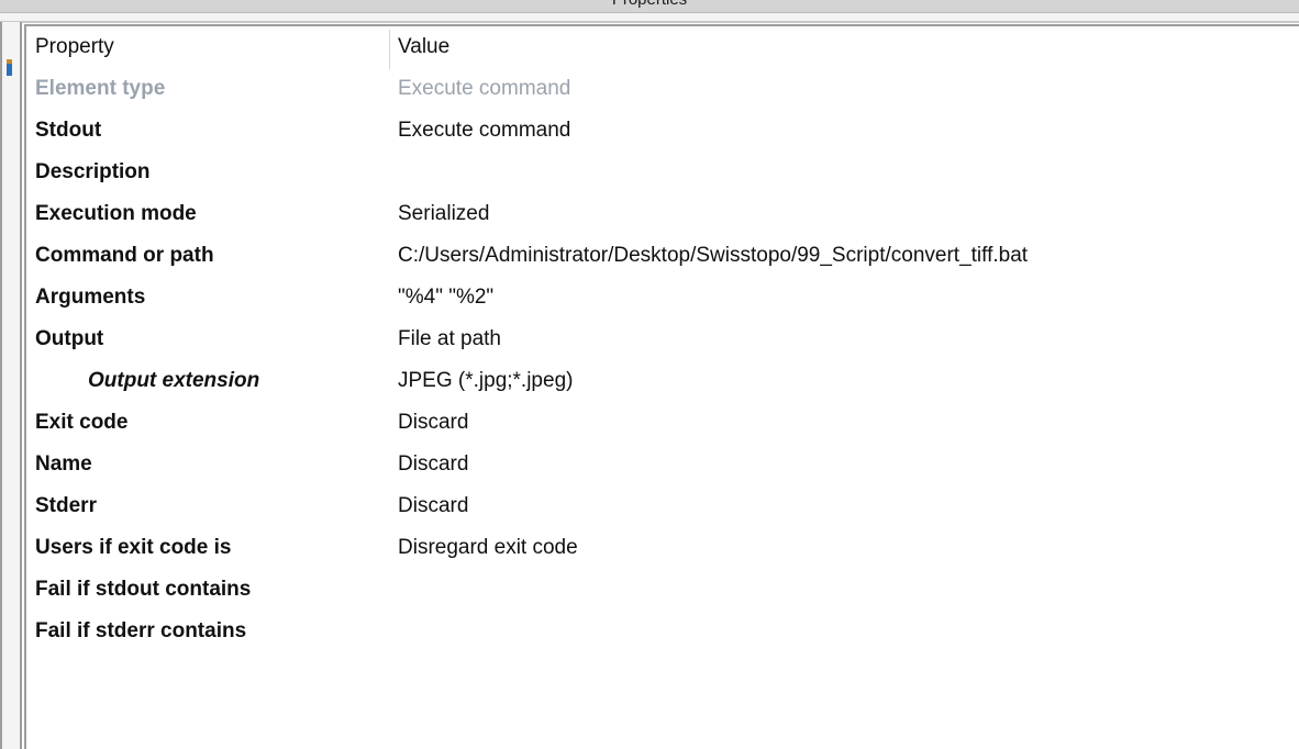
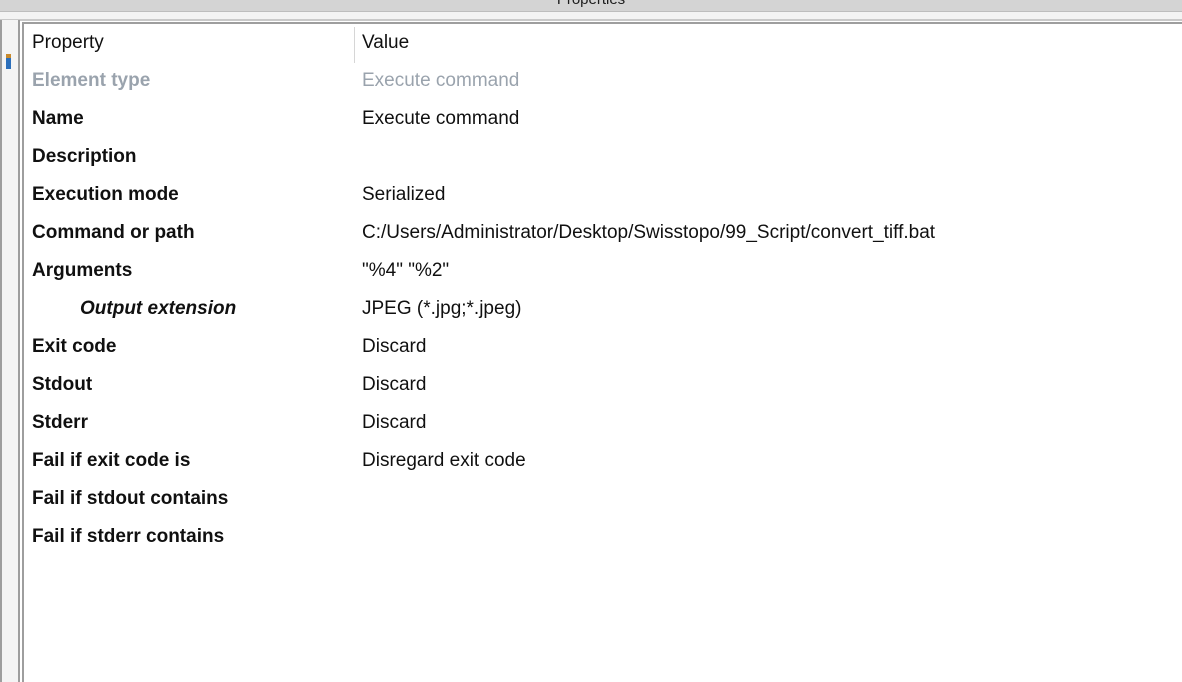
  Property
  Value
  Element type
  Execute command
- Stdout
+ Name
  Execute command
  Description
  Execution mode
  Serialized
  Command or path
  C:/Users/Administrator/Desktop/Swisstopo/99_Script/convert_tiff.bat
  Arguments
  "%4" "%2"
- Output
- File at path
  Output extension
  JPEG (*.jpg;*.jpeg)
  Exit code
  Discard
- Name
+ Stdout
  Discard
  Stderr
  Discard
- Users if exit code is
+ Fail if exit code is
  Disregard exit code
  Fail if stdout contains
  Fail if stderr contains
